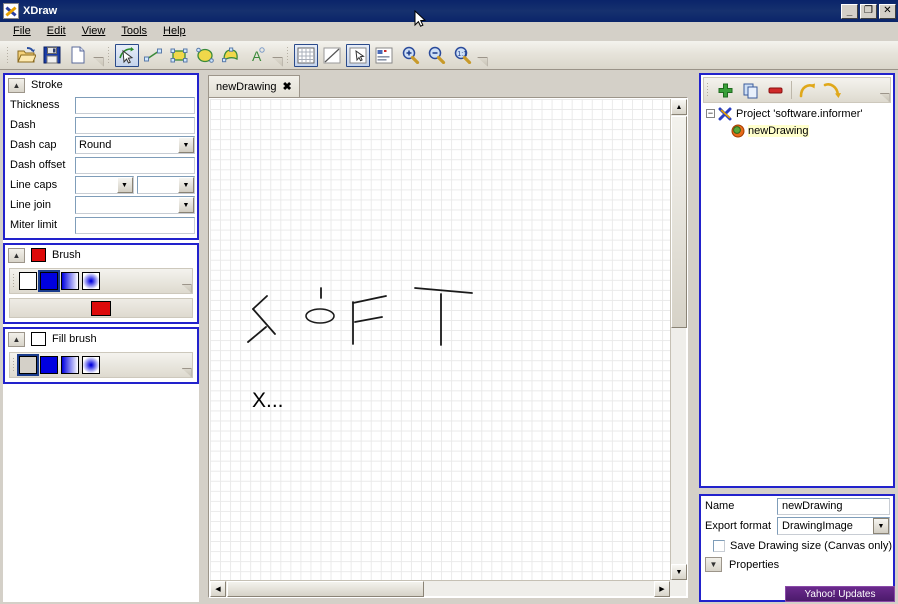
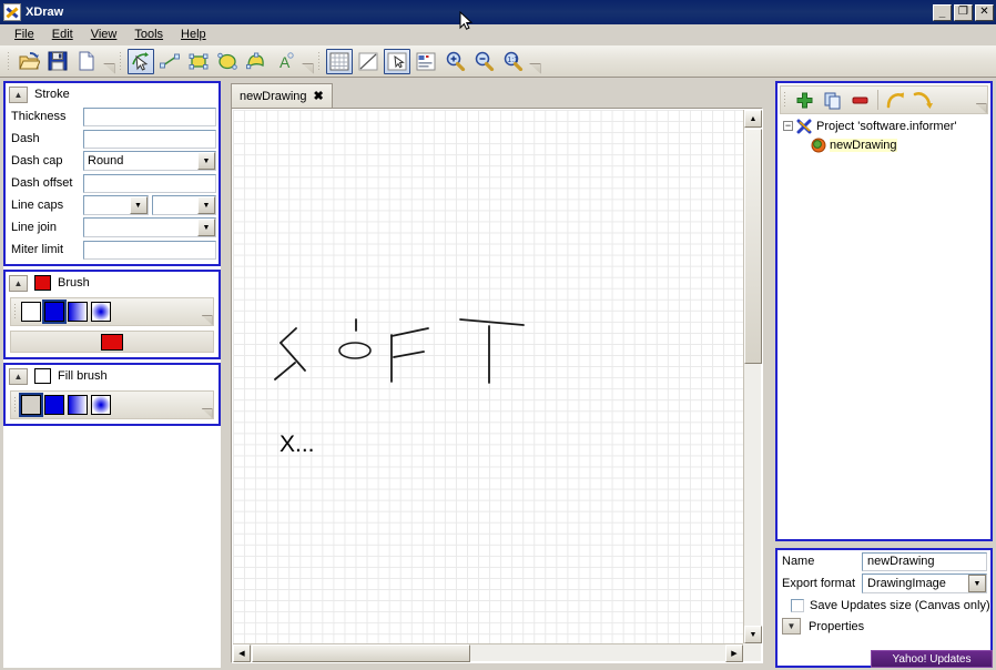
  XDraw
  _
  ❐
  ✕
  File
  Edit
  View
  Tools
  Help
  A
  ▲
  Stroke
  Thickness
  Dash
  Dash cap
  Round
  Dash offset
  Line caps
  Line join
  Miter limit
  ▲
  Brush
  ▲
  Fill brush
  newDrawing
  ✖
  X...
  −
  Project 'software.informer'
  newDrawing
  Name
  newDrawing
  Export format
  DrawingImage
- Save Drawing size (Canvas only)
+ Save Updates size (Canvas only)
  ▼
  Properties
  Yahoo! Updates
